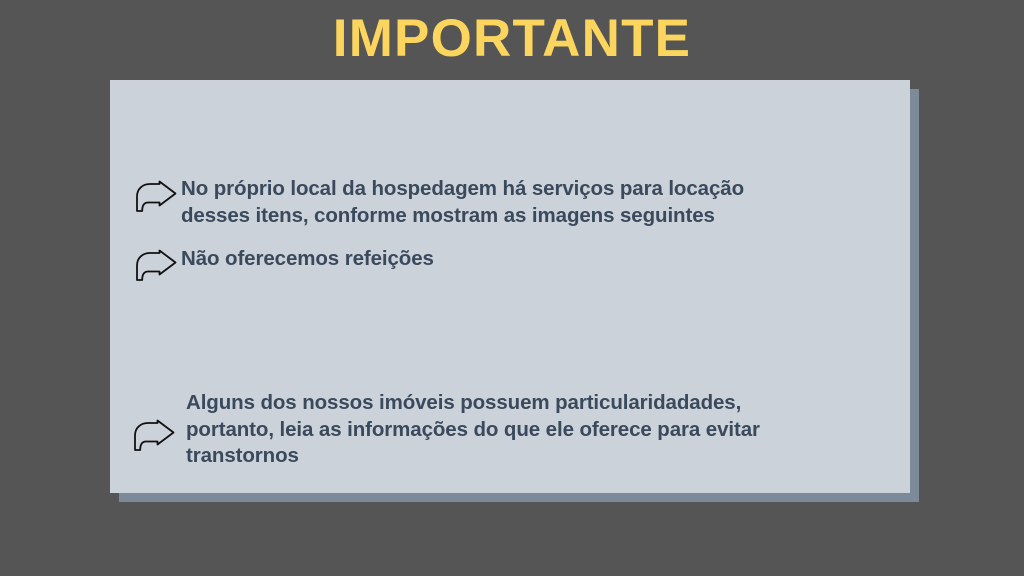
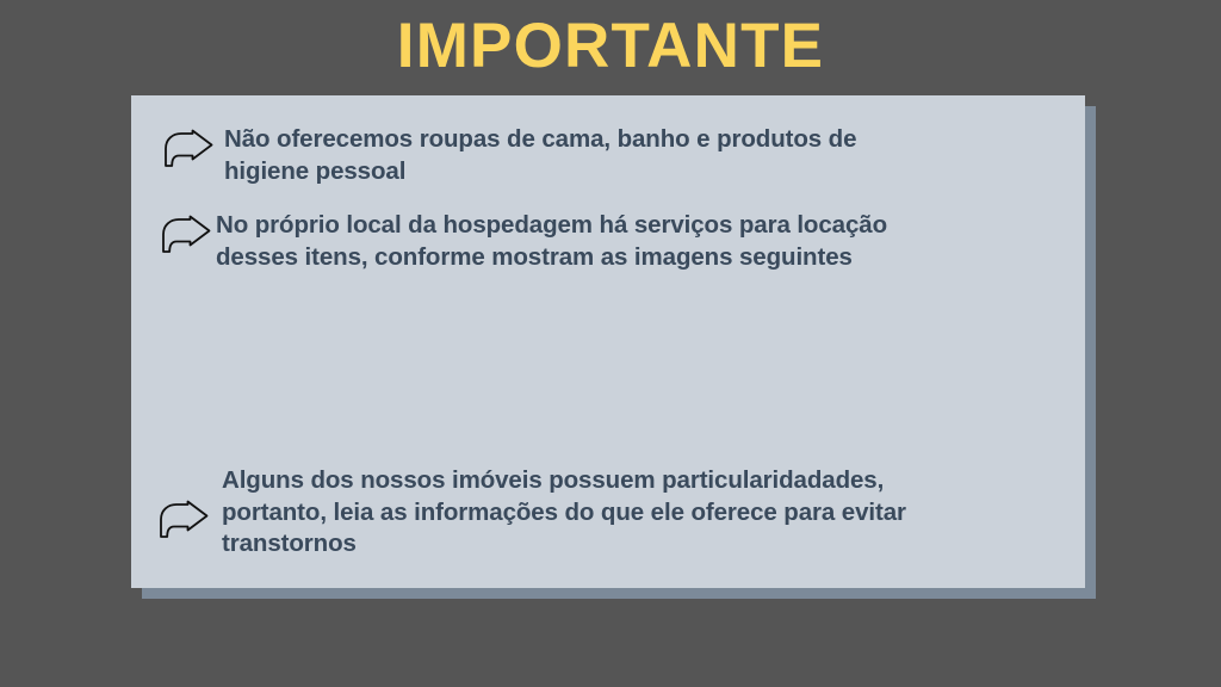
  IMPORTANTE
+ Não oferecemos roupas de cama, banho e produtos de
+ higiene pessoal
  No próprio local da hospedagem há serviços para locação
  desses itens, conforme mostram as imagens seguintes
- Não oferecemos refeições
  Alguns dos nossos imóveis possuem particularidadades,
  portanto, leia as informações do que ele oferece para evitar
  transtornos
